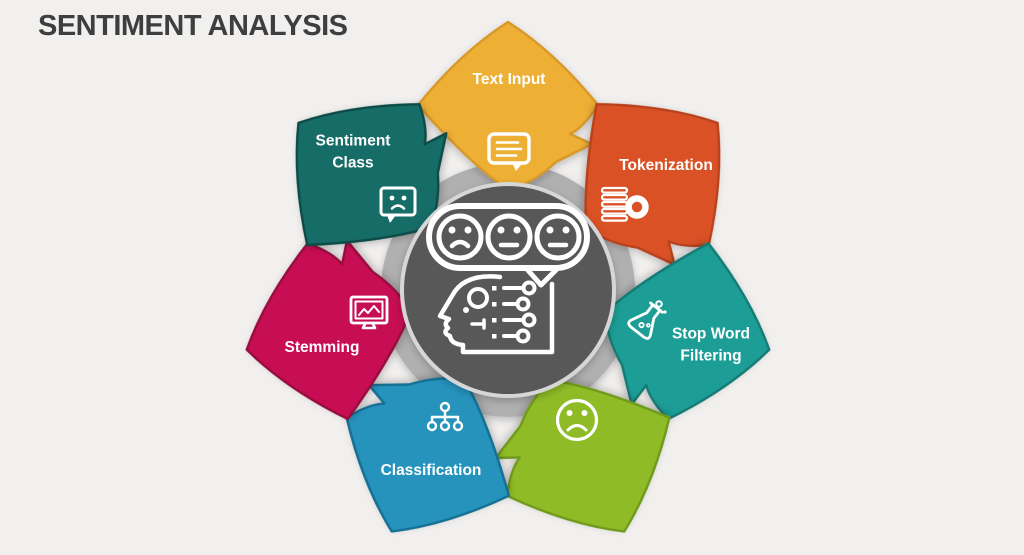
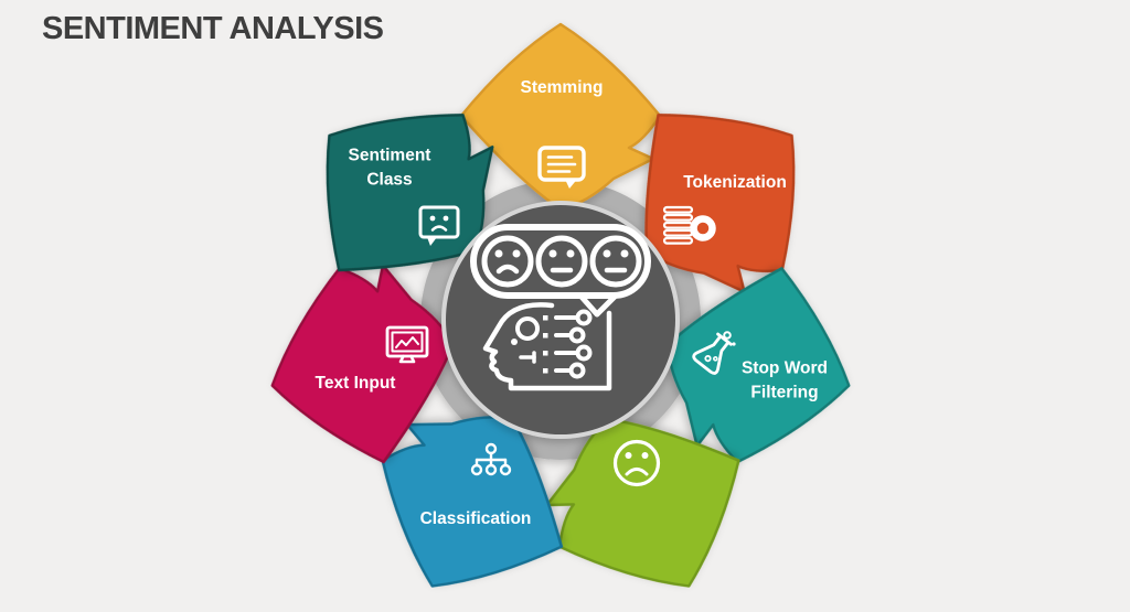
  SENTIMENT ANALYSIS
- Text Input
+ Stemming
  Tokenization
  Stop Word
  Filtering
  Classification
- Stemming
+ Text Input
  Sentiment
  Class
